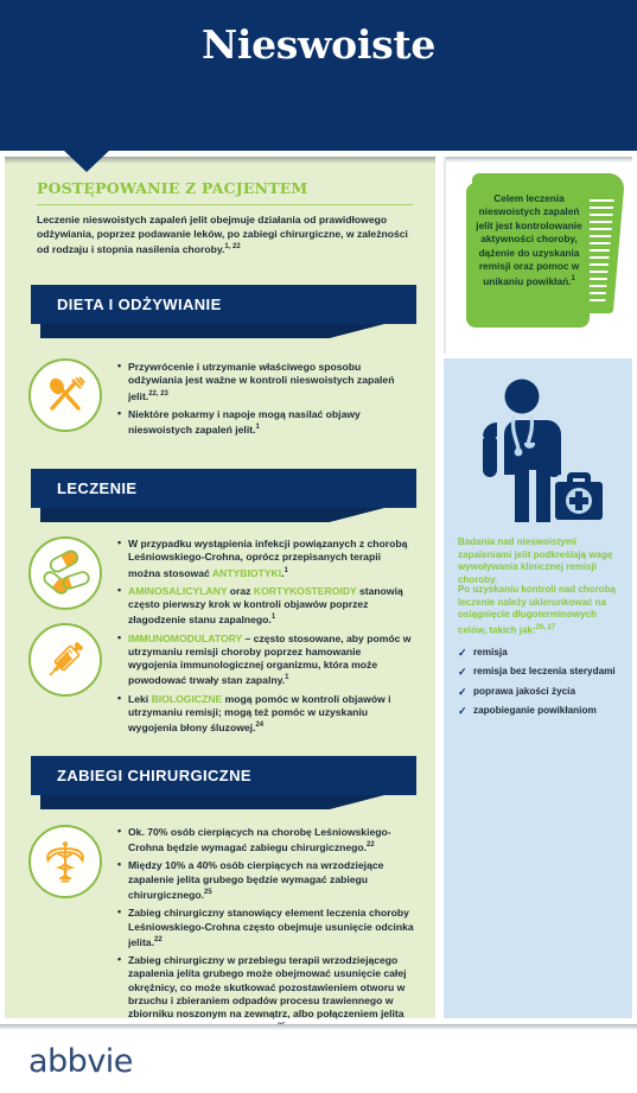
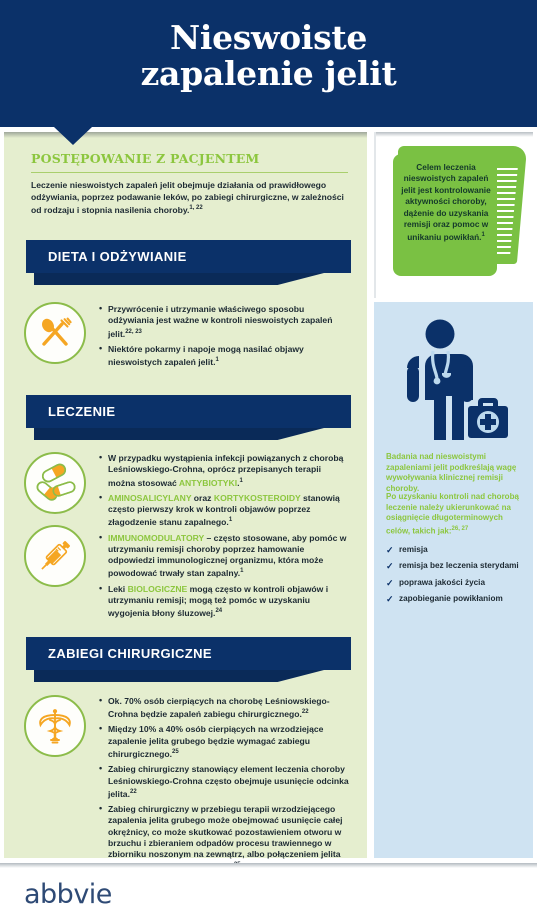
  Nieswoiste
+ zapalenie jelit
  POSTĘPOWANIE Z PACJENTEM
  Leczenie nieswoistych zapaleń jelit obejmuje działania od prawidłowego odżywiania, poprzez podawanie leków, po zabiegi chirurgiczne, w zależności od rodzaju i stopnia nasilenia choroby.
  DIETA I ODŻYWIANIE
  Przywrócenie i utrzymanie właściwego sposobu odżywiania jest ważne w kontroli nieswoistych zapaleń jelit.
  Niektóre pokarmy i napoje mogą nasilać objawy nieswoistych zapaleń jelit.
  LECZENIE
  W przypadku wystąpienia infekcji powiązanych z chorobą Leśniowskiego-Crohna, oprócz przepisanych terapii można stosować ANTYBIOTYKI.
  AMINOSALICYLANY oraz KORTYKOSTEROIDY stanowią często pierwszy krok w kontroli objawów poprzez złagodzenie stanu zapalnego.
- IMMUNOMODULATORY – często stosowane, aby pomóc w utrzymaniu remisji choroby poprzez hamowanie wygojenia immunologicznej organizmu, która może powodować trwały stan zapalny.
+ IMMUNOMODULATORY – często stosowane, aby pomóc w utrzymaniu remisji choroby poprzez hamowanie odpowiedzi immunologicznej organizmu, która może powodować trwały stan zapalny.
- Leki BIOLOGICZNE mogą pomóc w kontroli objawów i utrzymaniu remisji; mogą też pomóc w uzyskaniu wygojenia błony śluzowej.
+ Leki BIOLOGICZNE mogą często w kontroli objawów i utrzymaniu remisji; mogą też pomóc w uzyskaniu wygojenia błony śluzowej.
  ZABIEGI CHIRURGICZNE
- Ok. 70% osób cierpiących na chorobę Leśniowskiego-Crohna będzie wymagać zabiegu chirurgicznego.
+ Ok. 70% osób cierpiących na chorobę Leśniowskiego-Crohna będzie zapaleń zabiegu chirurgicznego.
  Między 10% a 40% osób cierpiących na wrzodziejące zapalenie jelita grubego będzie wymagać zabiegu chirurgicznego.
  Zabieg chirurgiczny stanowiący element leczenia choroby Leśniowskiego-Crohna często obejmuje usunięcie odcinka jelita.
  Zabieg chirurgiczny w przebiegu terapii wrzodziejącego zapalenia jelita grubego może obejmować usunięcie całej okrężnicy, co może skutkować pozostawieniem otworu w brzuchu i zbieraniem odpadów procesu trawiennego w zbiorniku noszonym na zewnątrz, albo połączeniem jelita
  Celem leczenia nieswoistych zapaleń jelit jest kontrolowanie aktywności choroby, dążenie do uzyskania remisji oraz pomoc w unikaniu powikłań.
  Badania nad nieswoistymi zapaleniami jelit podkreślają wagę wywoływania klinicznej remisji choroby.
  Po uzyskaniu kontroli nad chorobą leczenie należy ukierunkować na osiągnięcie długoterminowych celów, takich jak:
  ✓
  remisja
  ✓
  remisja bez leczenia sterydami
  ✓
  poprawa jakości życia
  ✓
  zapobieganie powikłaniom
  abbvie
